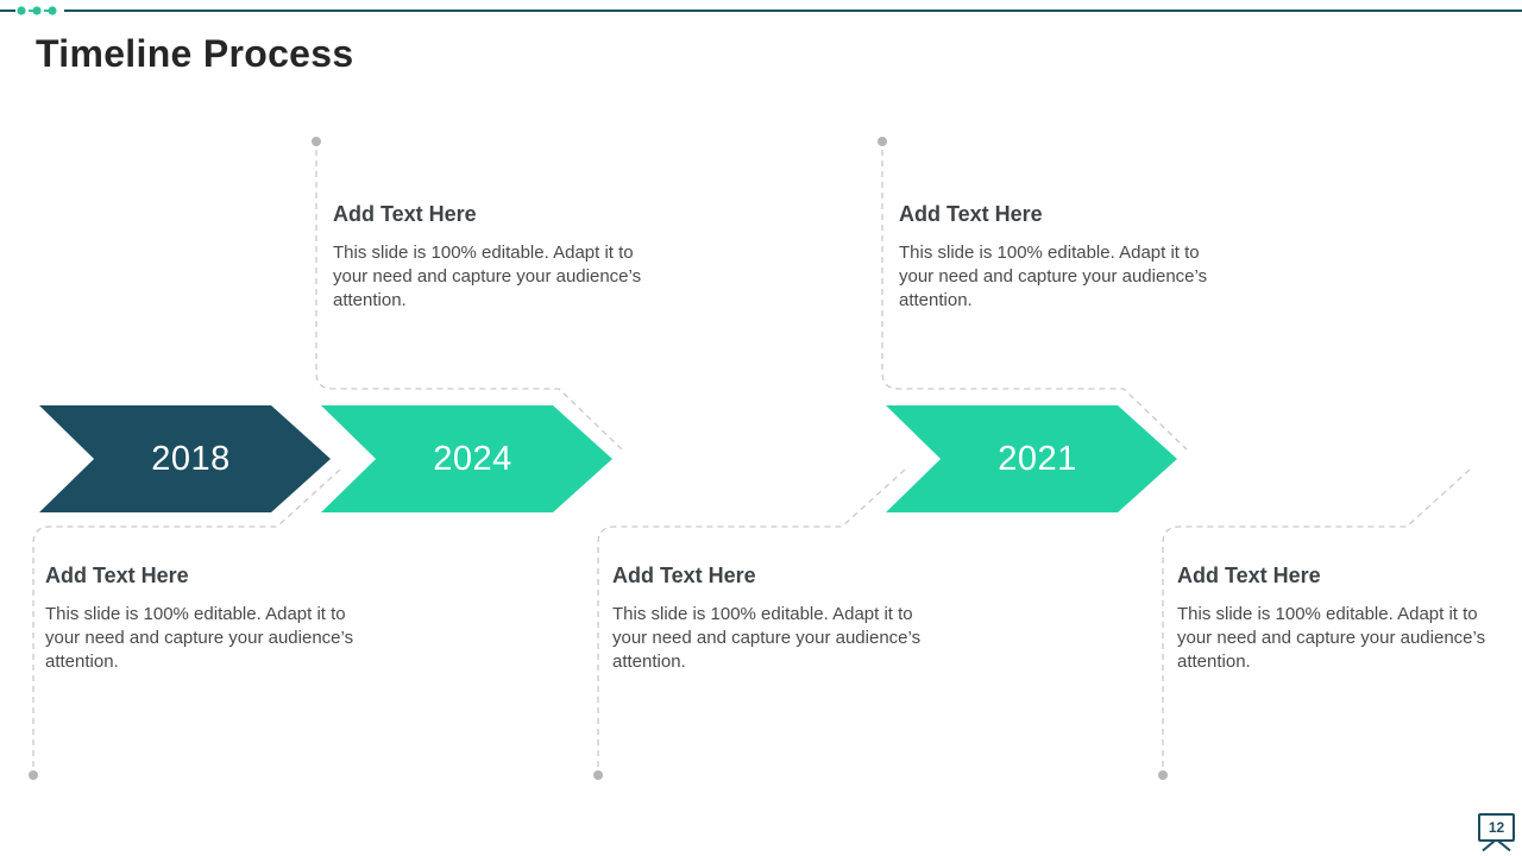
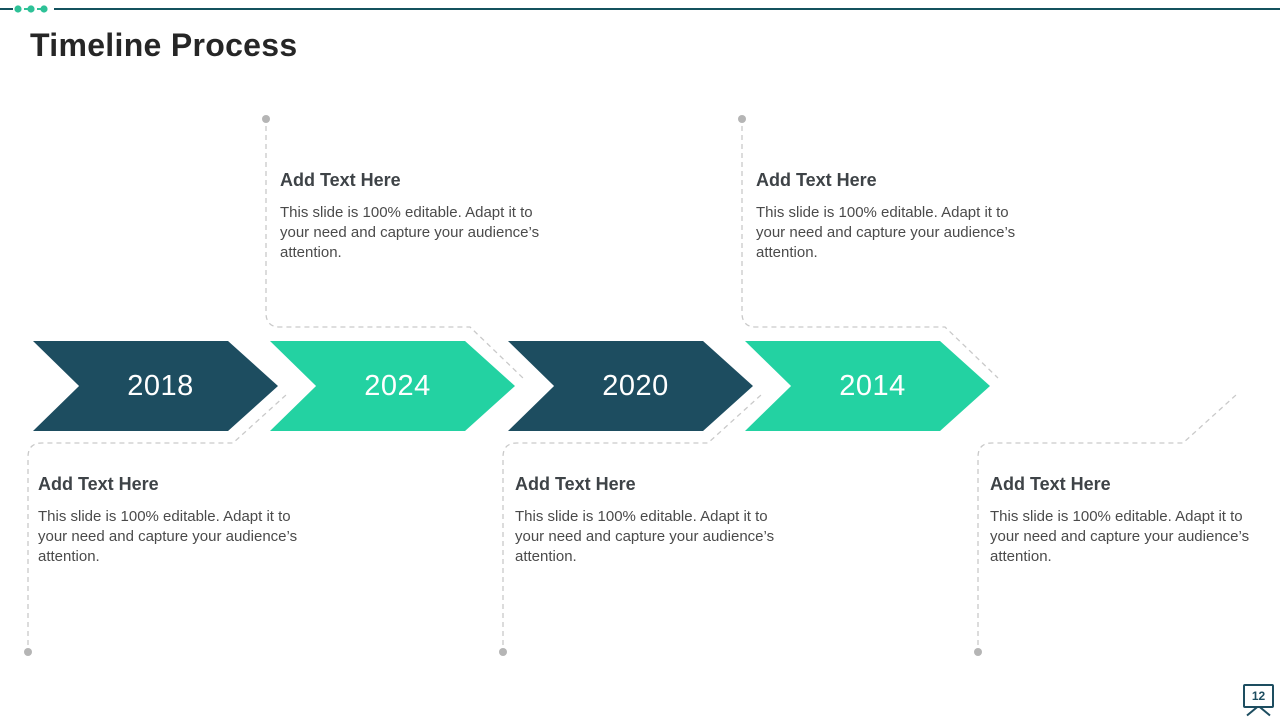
  Timeline Process
  2018
  2024
+ 2020
- 2021
+ 2014
  Add Text Here
  This slide is 100% editable. Adapt it to your need and capture your audience’s attention.
  Add Text Here
  This slide is 100% editable. Adapt it to your need and capture your audience’s attention.
  Add Text Here
  This slide is 100% editable. Adapt it to your need and capture your audience’s attention.
  Add Text Here
  This slide is 100% editable. Adapt it to your need and capture your audience’s attention.
  Add Text Here
  This slide is 100% editable. Adapt it to your need and capture your audience’s attention.
  12
